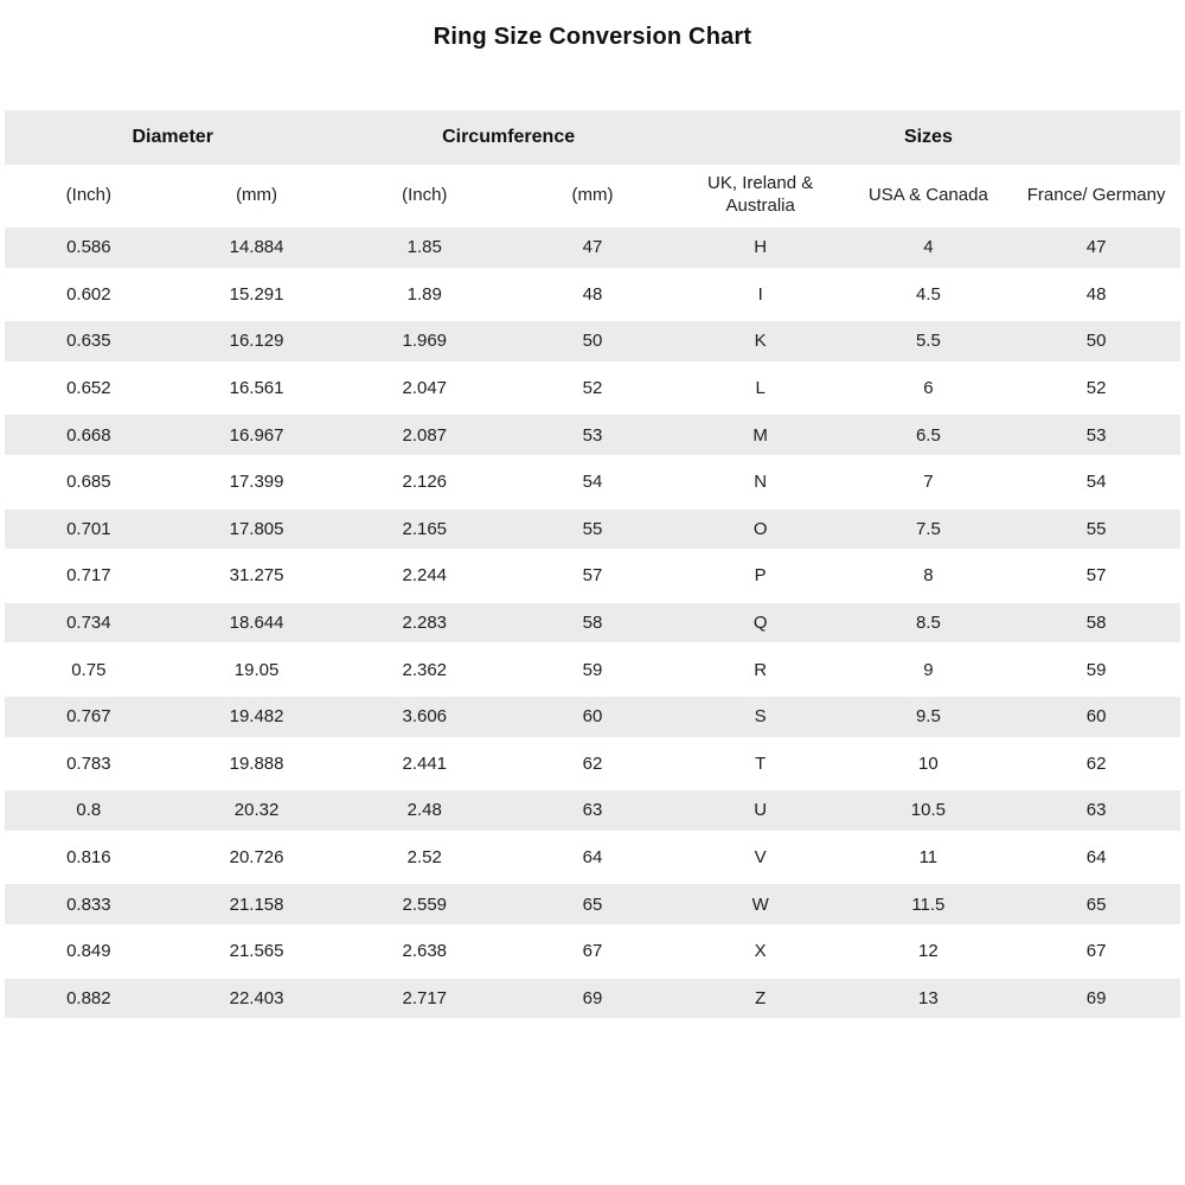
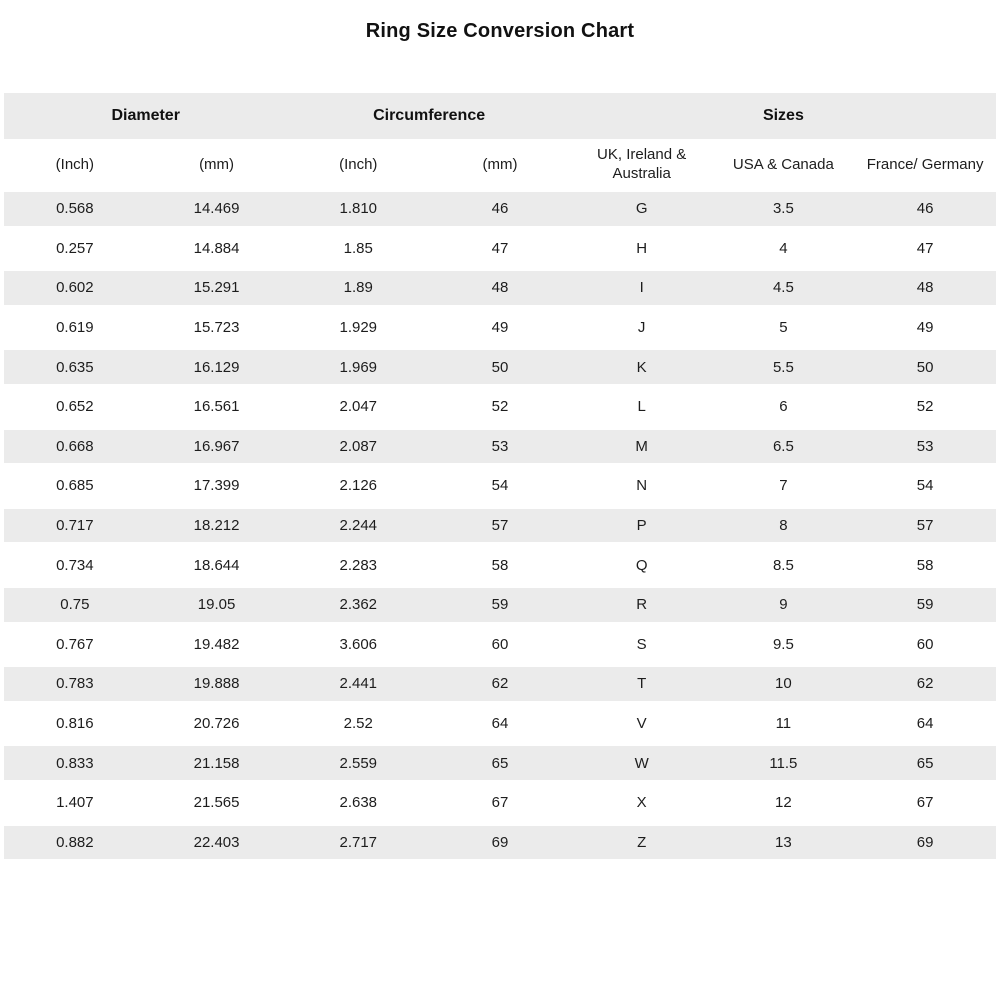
  Ring Size Conversion Chart
  Diameter	Circumference	Sizes
  (Inch)	(mm)	(Inch)	(mm)	UK, Ireland & Australia	USA & Canada	France/ Germany
+ 0.568	14.469	1.810	46	G	3.5	46
- 0.586	14.884	1.85	47	H	4	47
+ 0.257	14.884	1.85	47	H	4	47
  0.602	15.291	1.89	48	I	4.5	48
+ 0.619	15.723	1.929	49	J	5	49
  0.635	16.129	1.969	50	K	5.5	50
  0.652	16.561	2.047	52	L	6	52
  0.668	16.967	2.087	53	M	6.5	53
  0.685	17.399	2.126	54	N	7	54
- 0.701	17.805	2.165	55	O	7.5	55
- 0.717	31.275	2.244	57	P	8	57
+ 0.717	18.212	2.244	57	P	8	57
  0.734	18.644	2.283	58	Q	8.5	58
  0.75	19.05	2.362	59	R	9	59
  0.767	19.482	3.606	60	S	9.5	60
  0.783	19.888	2.441	62	T	10	62
- 0.8	20.32	2.48	63	U	10.5	63
  0.816	20.726	2.52	64	V	11	64
  0.833	21.158	2.559	65	W	11.5	65
- 0.849	21.565	2.638	67	X	12	67
+ 1.407	21.565	2.638	67	X	12	67
  0.882	22.403	2.717	69	Z	13	69
